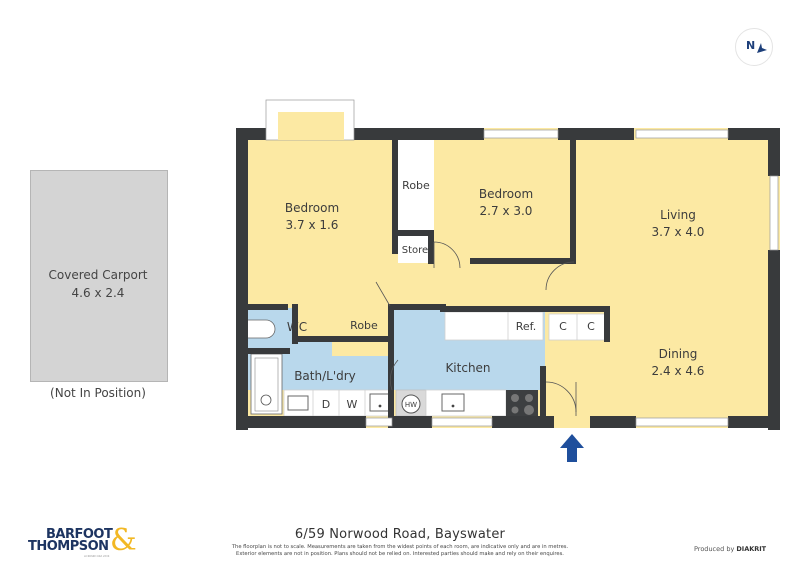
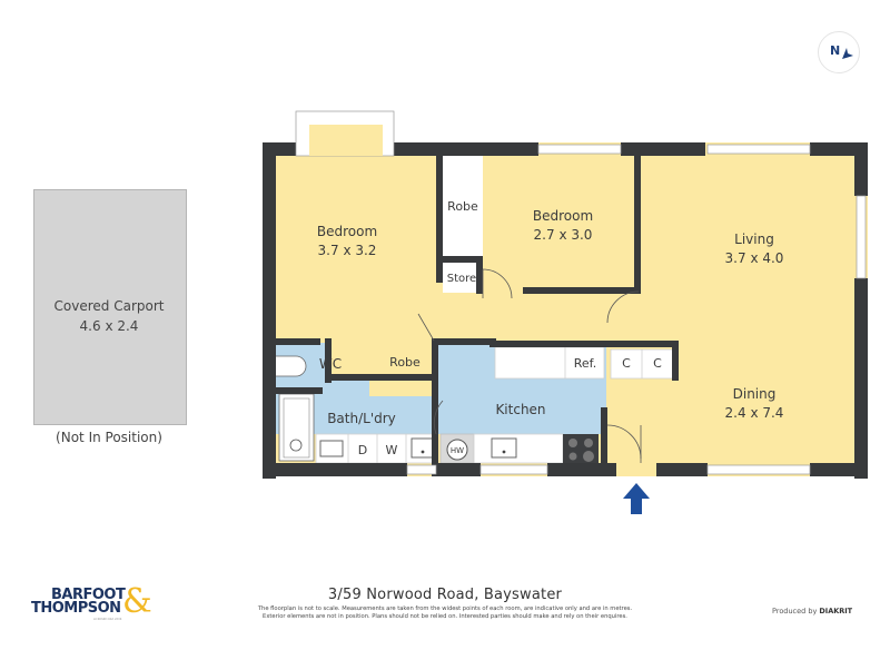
  N
  Covered Carport
  4.6 x 2.4
  (Not In Position)
  Bedroom
- 3.7 x 1.6
+ 3.7 x 3.2
  Bedroom
  2.7 x 3.0
  Living
  3.7 x 4.0
  Dining
- 2.4 x 4.6
+ 2.4 x 7.4
  Kitchen
  Bath/L'dry
  WC
  Robe
  Robe
  Store
  Ref.
  C
  C
  D
  W
  HW
  BARFOOT
  THOMPSON
  &
- 6/59 Norwood Road, Bayswater
+ 3/59 Norwood Road, Bayswater
  Produced by DIAKRIT
